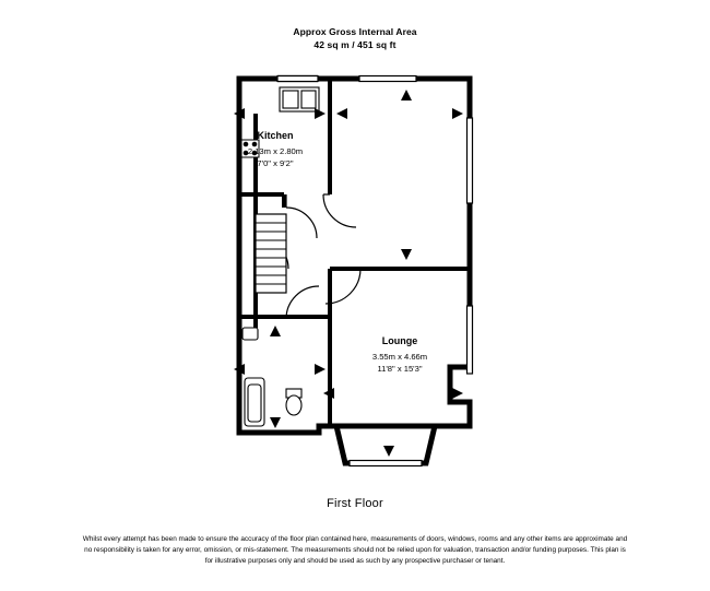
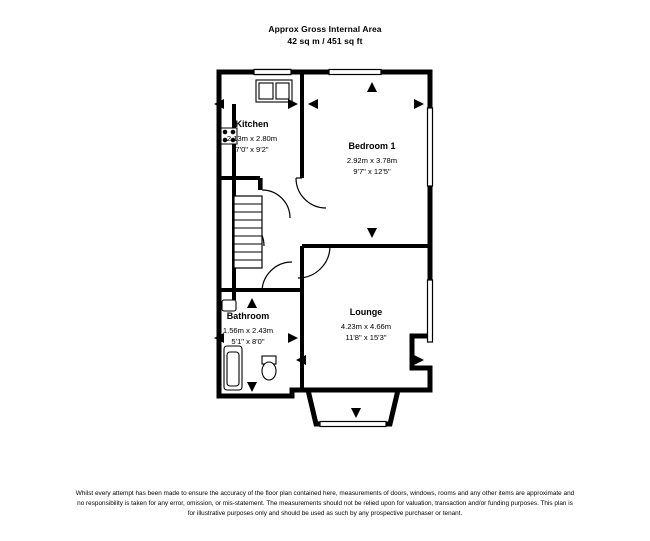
  Approx Gross Internal Area
  42 sq m / 451 sq ft
  Kitchen
  2.13m x 2.80m
  7'0" x 9'2"
+ Bedroom 1
+ 2.92m x 3.78m
+ 9'7" x 12'5"
+ Bathroom
+ 1.56m x 2.43m
+ 5'1" x 8'0"
  Lounge
- 3.55m x 4.66m
+ 4.23m x 4.66m
  11'8" x 15'3"
- First Floor
